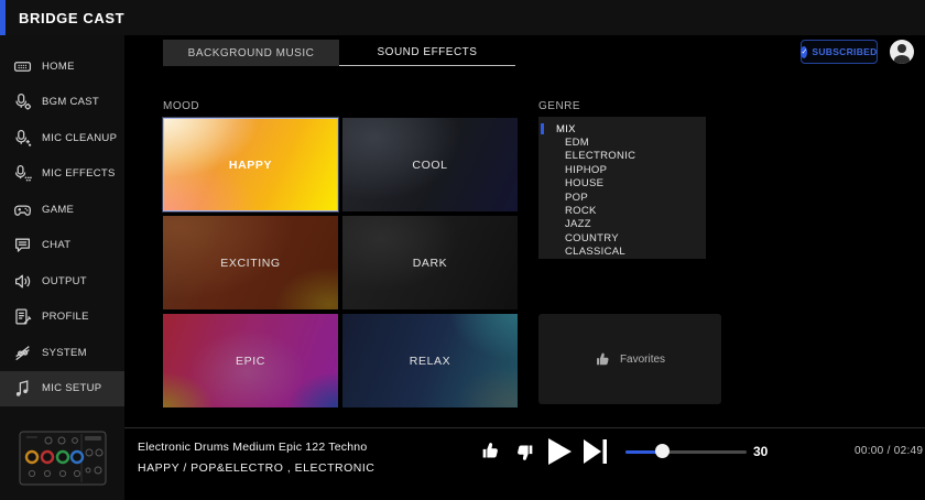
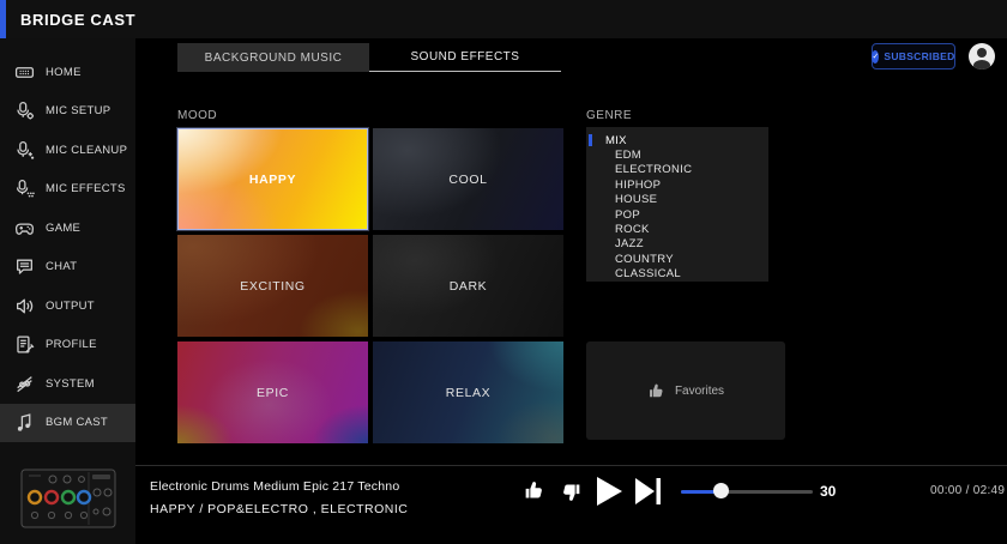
  BRIDGE CAST
  HOME
- BGM CAST
+ MIC SETUP
  MIC CLEANUP
  MIC EFFECTS
  GAME
  CHAT
  OUTPUT
  PROFILE
  SYSTEM
- MIC SETUP
+ BGM CAST
  BACKGROUND MUSIC
  SOUND EFFECTS
  SUBSCRIBED
  MOOD
  HAPPY
  COOL
  EXCITING
  DARK
  EPIC
  RELAX
  GENRE
  MIX
  EDM
  ELECTRONIC
  HIPHOP
  HOUSE
  POP
  ROCK
  JAZZ
  COUNTRY
  CLASSICAL
  Favorites
- Electronic Drums Medium Epic 122 Techno
+ Electronic Drums Medium Epic 217 Techno
  HAPPY / POP&ELECTRO , ELECTRONIC
  30
  00:00 / 02:49
